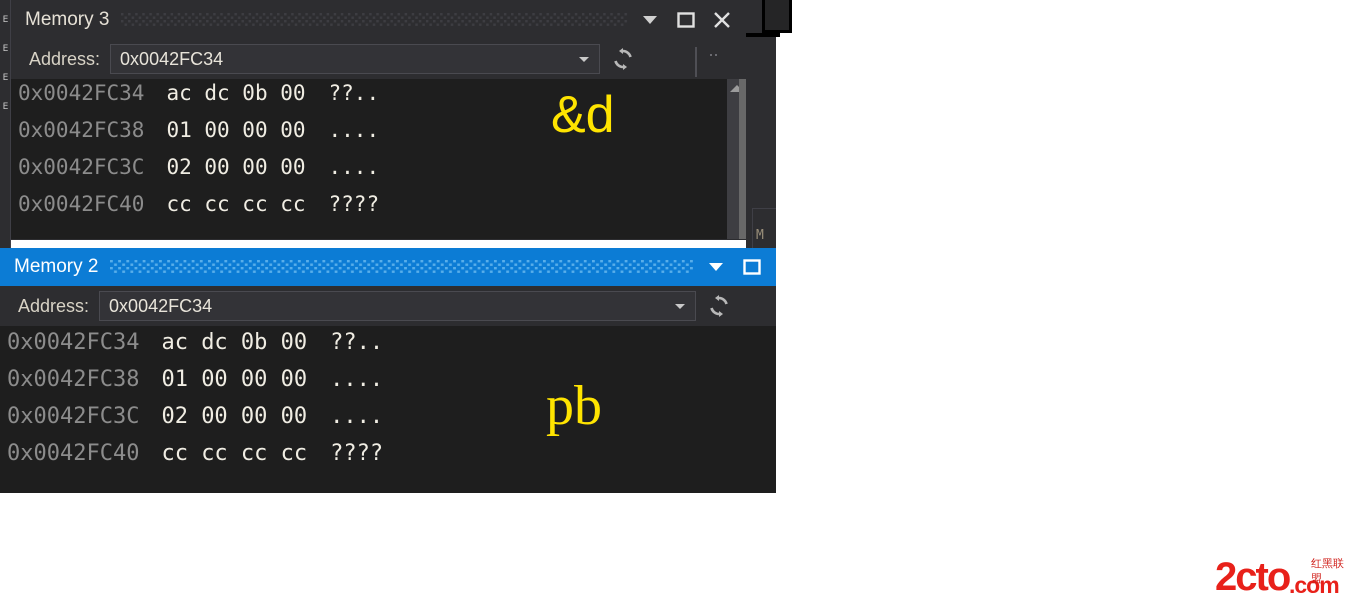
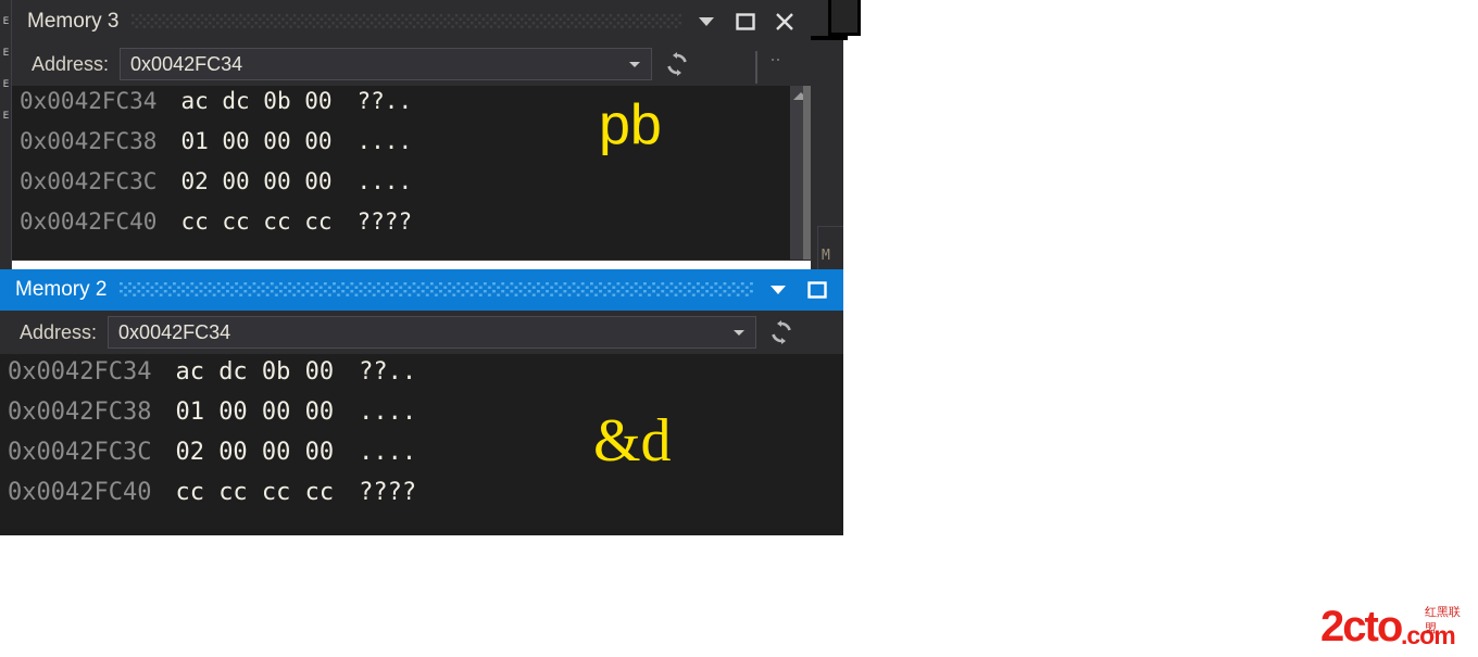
  M
  E
  E
  E
  E
  Memory 3
  Address:
  0x0042FC34
  0x0042FC34
  ac dc 0b 00
  ??..
  0x0042FC38
  01 00 00 00
  ....
  0x0042FC3C
  02 00 00 00
  ....
  0x0042FC40
  cc cc cc cc
  ????
- &d
+ pb
  Memory 2
  Address:
  0x0042FC34
  0x0042FC34
  ac dc 0b 00
  ??..
  0x0042FC38
  01 00 00 00
  ....
  0x0042FC3C
  02 00 00 00
  ....
  0x0042FC40
  cc cc cc cc
  ????
- pb
+ &d
  2cto
  .com
  红黑联盟
